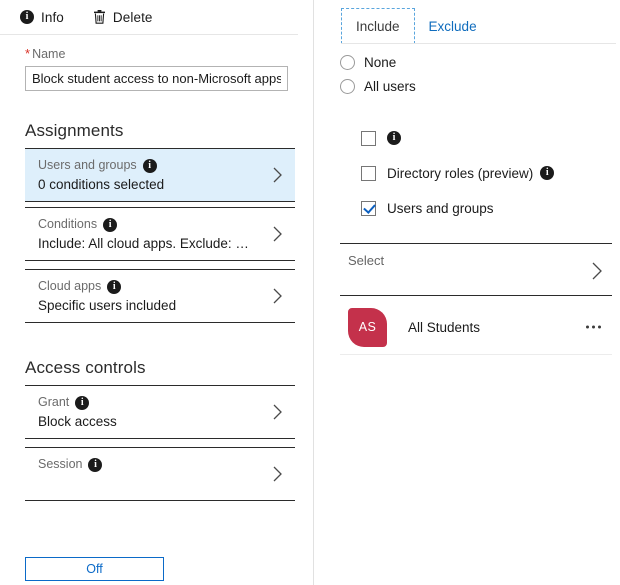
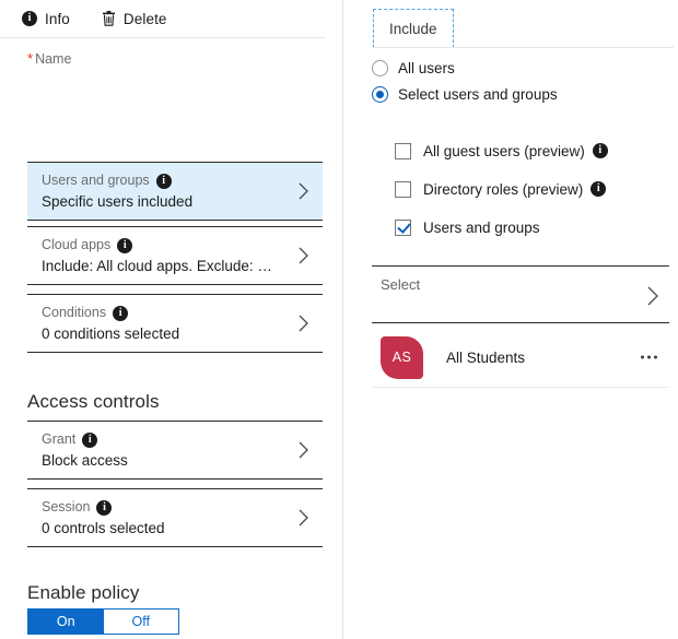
  i
  Info
  Delete
  * Name
- Block student access to non-Microsoft apps
- Assignments
  Users and groups
  i
- 0 conditions selected
+ Specific users included
- Conditions
+ Cloud apps
  i
  Include: All cloud apps. Exclude: …
- Cloud apps
+ Conditions
  i
- Specific users included
+ 0 conditions selected
  Access controls
  Grant
  i
  Block access
  Session
  i
+ 0 controls selected
+ Enable policy
+ On
  Off
  Include
- Exclude
- None
  All users
+ Select users and groups
+ All guest users (preview)
  i
  Directory roles (preview)
  i
  Users and groups
  Select
  AS
  All Students
